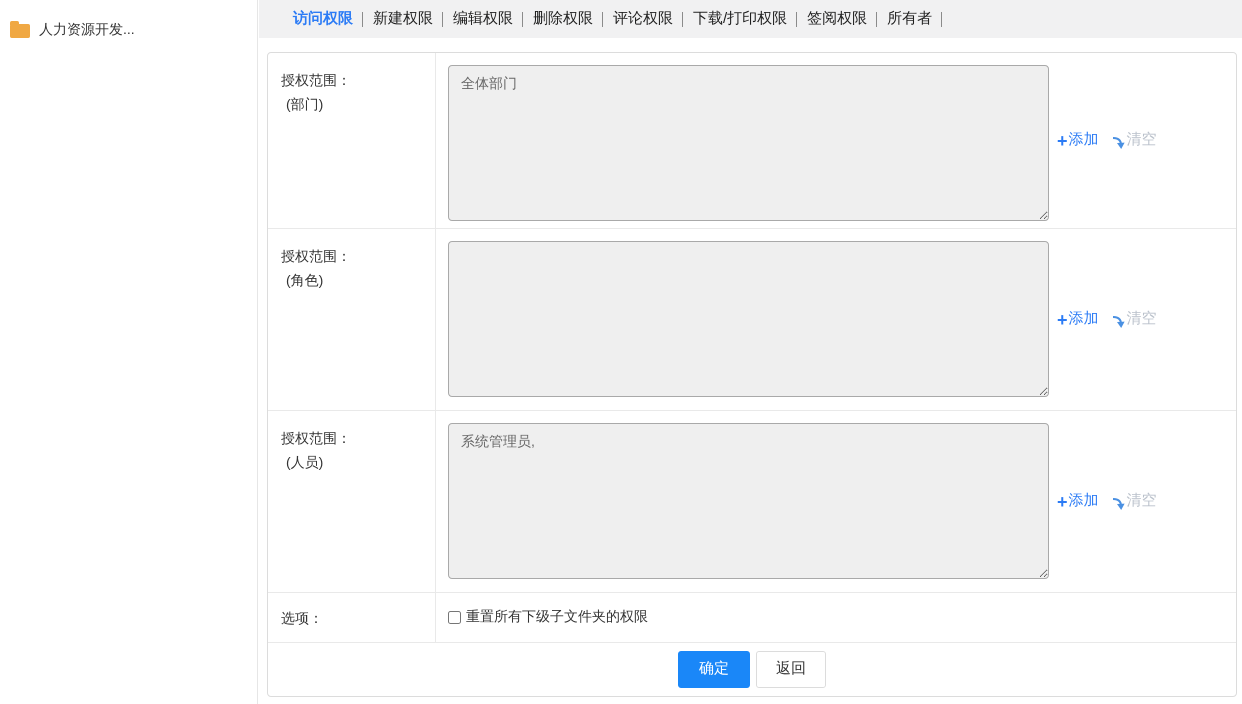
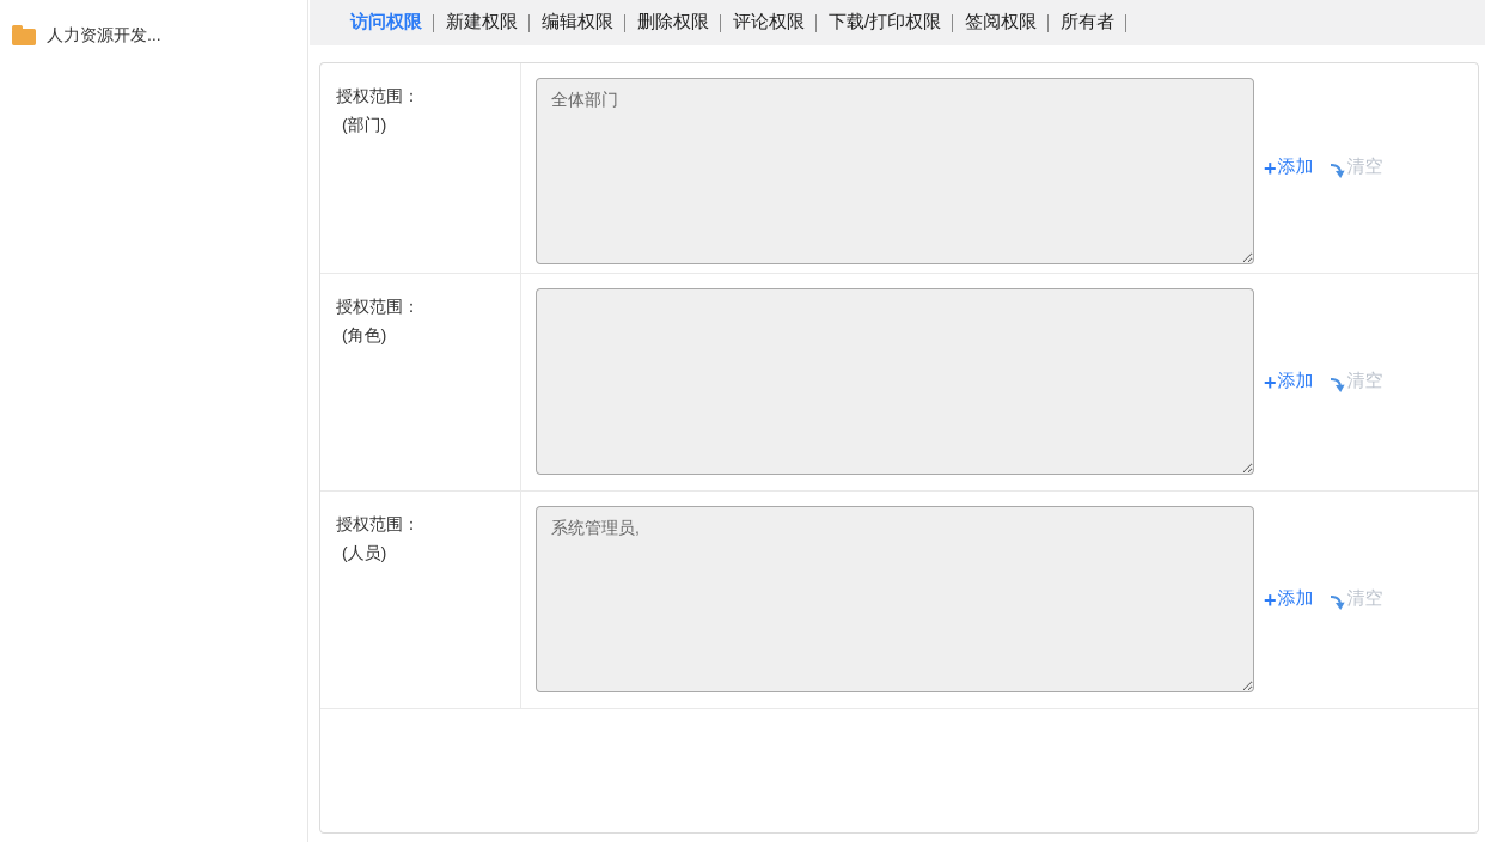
  人力资源开发...
  访问权限
  新建权限
  编辑权限
  删除权限
  评论权限
  下载/打印权限
  签阅权限
  所有者
  授权范围：
  (部门)
  全体部门
  +
  添加
  清空
  授权范围：
  (角色)
  +
  添加
  清空
  授权范围：
  (人员)
  系统管理员,
  +
  添加
  清空
- 选项：
- 重置所有下级子文件夹的权限
- 确定
- 返回
